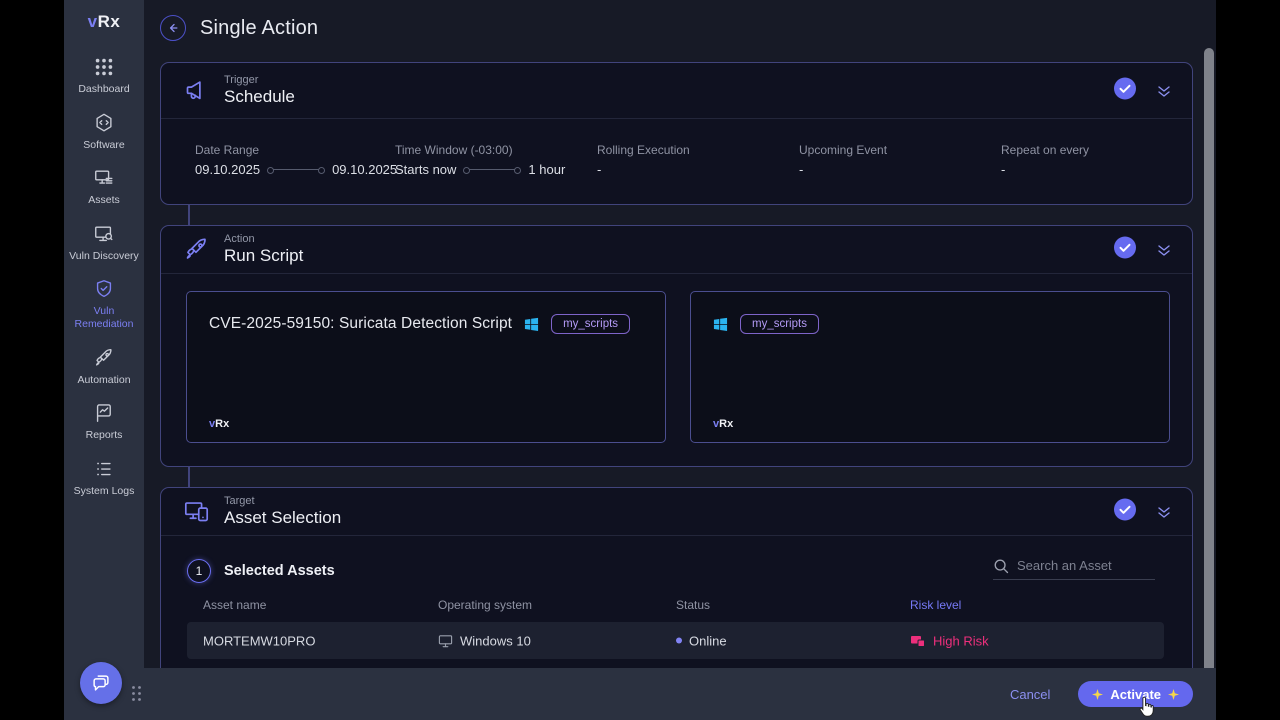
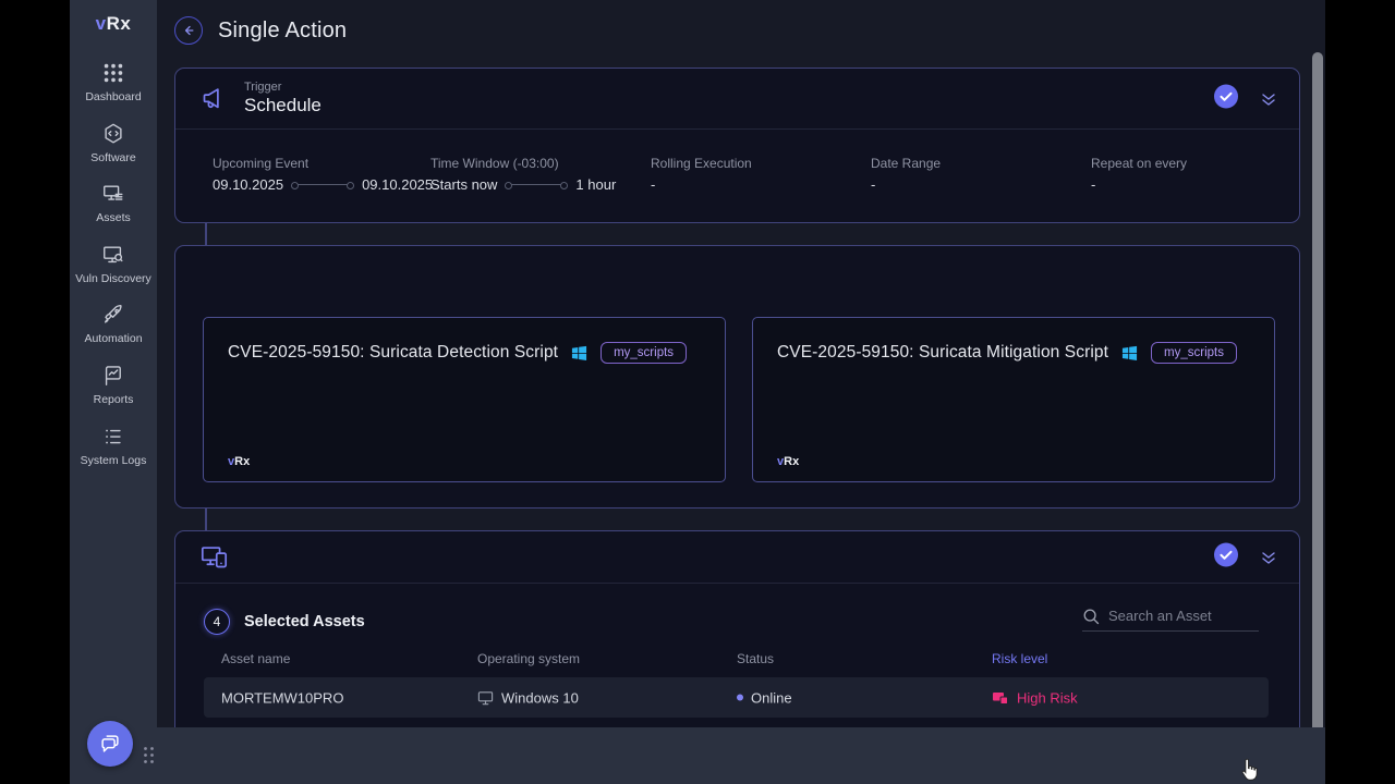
  vRx
  Dashboard
  Software
  Assets
  Vuln Discovery
- Vuln Remediation
  Automation
  Reports
  System Logs
  Single Action
  Trigger
  Schedule
- Date Range
+ Upcoming Event
  09.10.2025
  09.10.2025
  Time Window (-03:00)
  Starts now
  1 hour
  Rolling Execution
  -
- Upcoming Event
+ Date Range
  -
  Repeat on every
  -
- Action
- Run Script
  CVE-2025-59150: Suricata Detection Script
  my_scripts
  vRx
+ CVE-2025-59150: Suricata Mitigation Script
  my_scripts
  vRx
- Target
- Asset Selection
- 1
+ 4
  Selected Assets
  Search an Asset
  Asset name
  Operating system
  Status
  Risk level
  MORTEMW10PRO
  Windows 10
  Online
  High Risk
- Cancel
- Activate
